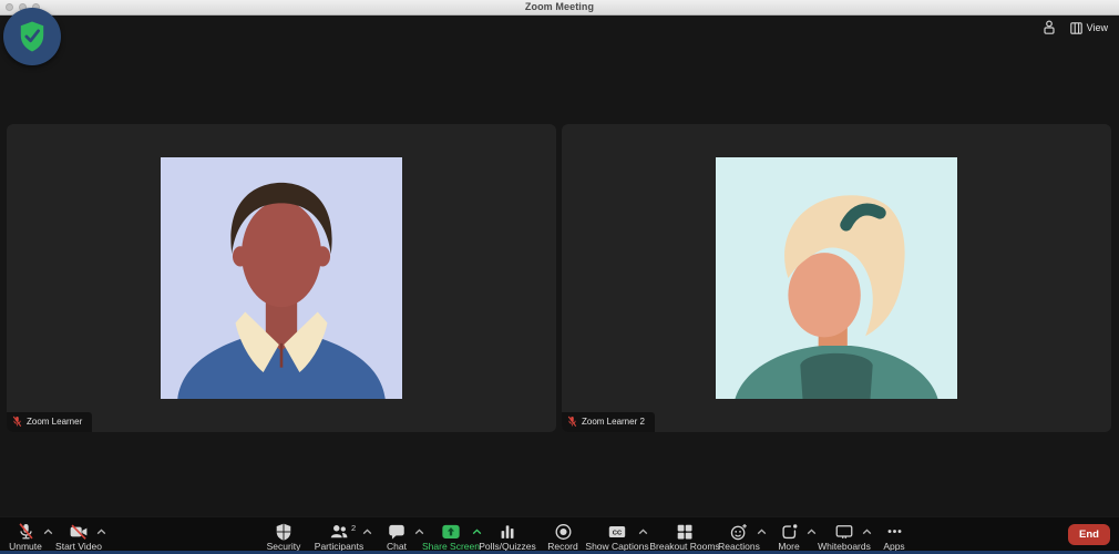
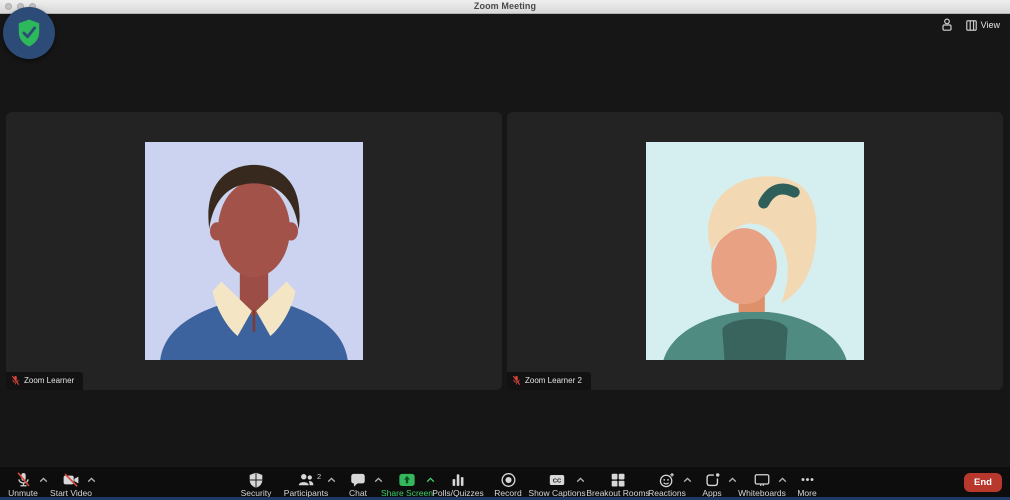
  Zoom Meeting
  View
  Zoom Learner
  Zoom Learner 2
  Unmute
  Start Video
  Security
  2
  Participants
  Chat
  Share Screen
  Polls/Quizzes
  Record
  Show Captions
  Breakout Rooms
  Reactions
- More
+ Apps
  Whiteboards
- Apps
+ More
  End
